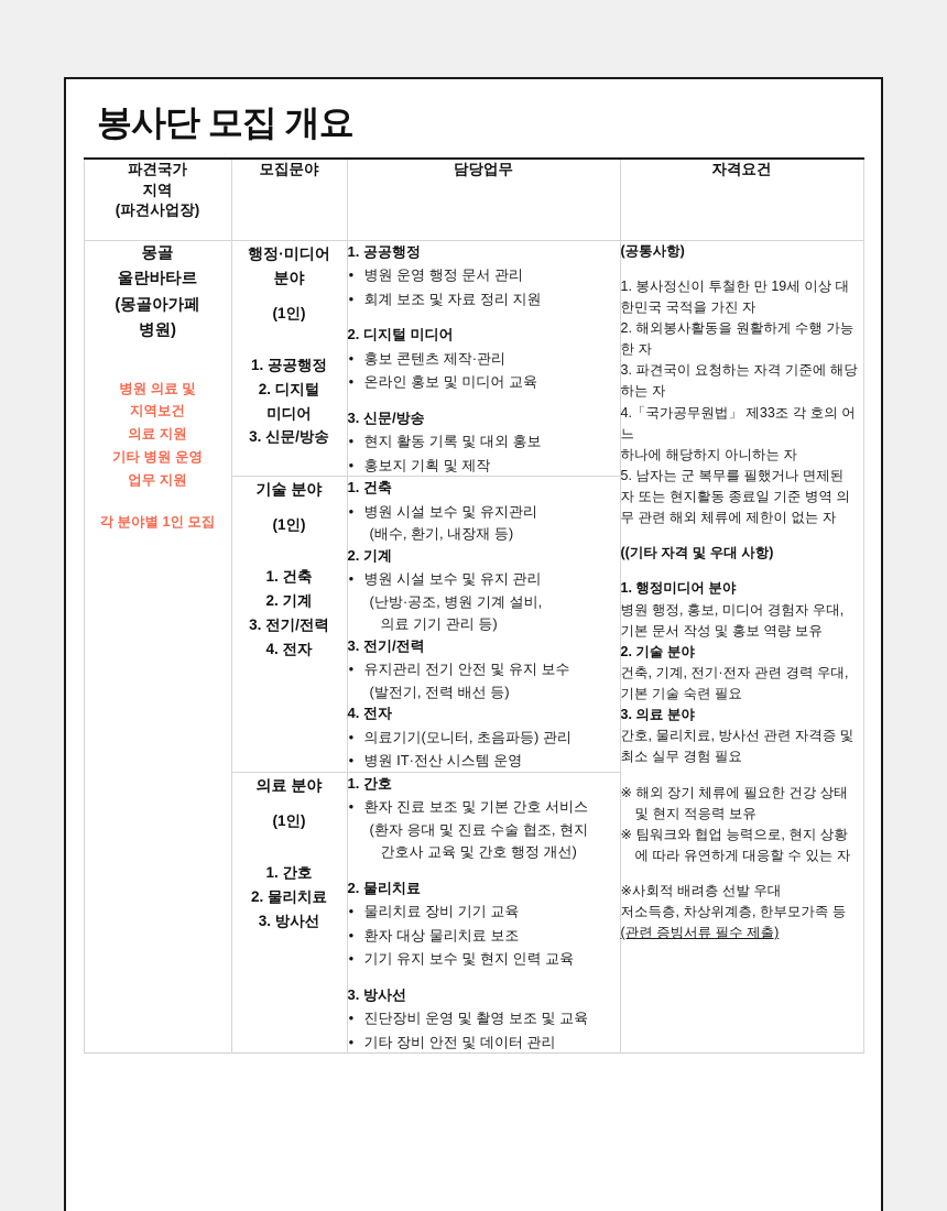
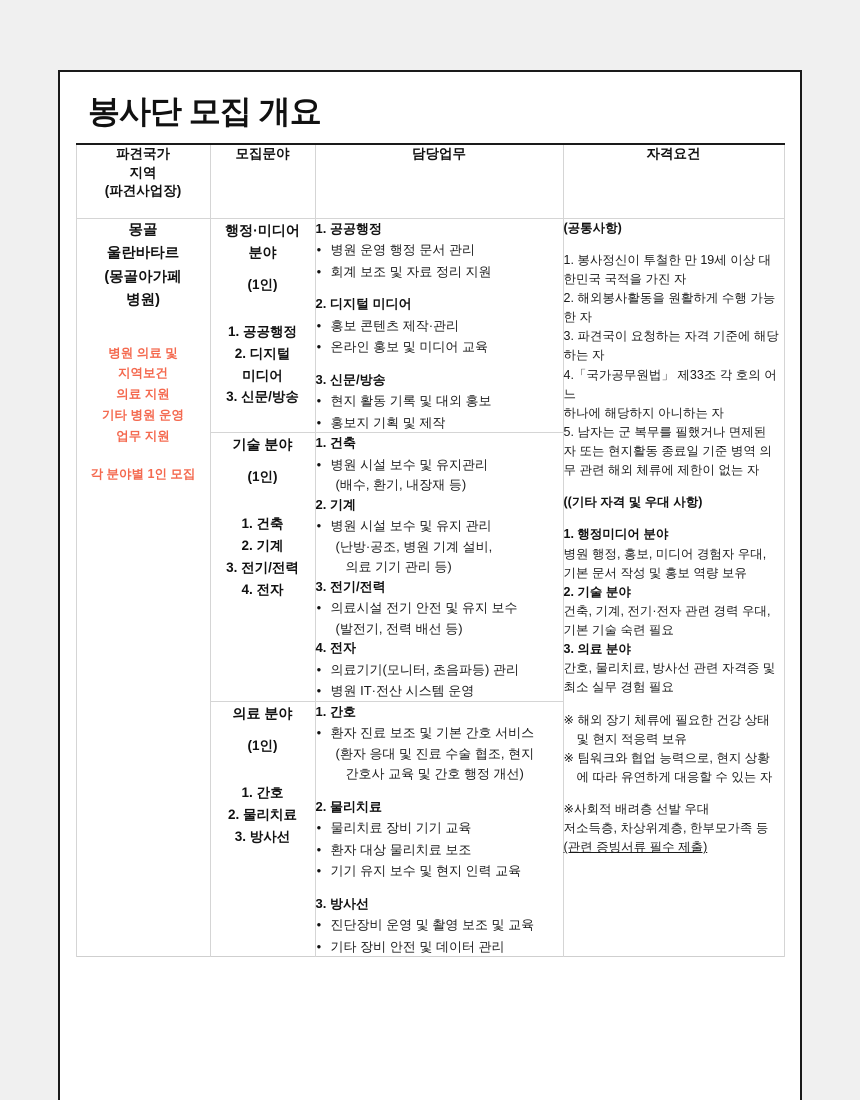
  봉사단 모집 개요
  파견국가 지역 (파견사업장)	모집문야	담당업무	자격요건
  몽골 울란바타르 (몽골아가페 병원) 병원 의료 및 지역보건 의료 지원 기타 병원 운영 업무 지원 각 분야별 1인 모집	행정·미디어 분야 (1인) 1. 공공행정 2. 디지털 미디어 3. 신문/방송	1. 공공행정 병원 운영 행정 문서 관리 회계 보조 및 자료 정리 지원 2. 디지털 미디어 홍보 콘텐츠 제작·관리 온라인 홍보 및 미디어 교육 3. 신문/방송 현지 활동 기록 및 대외 홍보 홍보지 기획 및 제작	(공통사항) 1. 봉사정신이 투철한 만 19세 이상 대 한민국 국적을 가진 자 2. 해외봉사활동을 원활하게 수행 가능 한 자 3. 파견국이 요청하는 자격 기준에 해당 하는 자 4.「국가공무원법」 제33조 각 호의 어느 하나에 해당하지 아니하는 자 5. 남자는 군 복무를 필했거나 면제된 자 또는 현지활동 종료일 기준 병역 의 무 관련 해외 체류에 제한이 없는 자 ((기타 자격 및 우대 사항) 1. 행정미디어 분야 병원 행정, 홍보, 미디어 경험자 우대, 기본 문서 작성 및 홍보 역량 보유 2. 기술 분야 건축, 기계, 전기·전자 관련 경력 우대, 기본 기술 숙련 필요 3. 의료 분야 간호, 물리치료, 방사선 관련 자격증 및 최소 실무 경험 필요 ※ 해외 장기 체류에 필요한 건강 상태 및 현지 적응력 보유 ※ 팀워크와 협업 능력으로, 현지 상황 에 따라 유연하게 대응할 수 있는 자 ※사회적 배려층 선발 우대 저소득층, 차상위계층, 한부모가족 등 (관련 증빙서류 필수 제출)
- 기술 분야 (1인) 1. 건축 2. 기계 3. 전기/전력 4. 전자	1. 건축 병원 시설 보수 및 유지관리 (배수, 환기, 내장재 등) 2. 기계 병원 시설 보수 및 유지 관리 (난방·공조, 병원 기계 설비, 의료 기기 관리 등) 3. 전기/전력 유지관리 전기 안전 및 유지 보수 (발전기, 전력 배선 등) 4. 전자 의료기기(모니터, 초음파등) 관리 병원 IT·전산 시스템 운영
+ 기술 분야 (1인) 1. 건축 2. 기계 3. 전기/전력 4. 전자	1. 건축 병원 시설 보수 및 유지관리 (배수, 환기, 내장재 등) 2. 기계 병원 시설 보수 및 유지 관리 (난방·공조, 병원 기계 설비, 의료 기기 관리 등) 3. 전기/전력 의료시설 전기 안전 및 유지 보수 (발전기, 전력 배선 등) 4. 전자 의료기기(모니터, 초음파등) 관리 병원 IT·전산 시스템 운영
  의료 분야 (1인) 1. 간호 2. 물리치료 3. 방사선	1. 간호 환자 진료 보조 및 기본 간호 서비스 (환자 응대 및 진료 수술 협조, 현지 간호사 교육 및 간호 행정 개선) 2. 물리치료 물리치료 장비 기기 교육 환자 대상 물리치료 보조 기기 유지 보수 및 현지 인력 교육 3. 방사선 진단장비 운영 및 촬영 보조 및 교육 기타 장비 안전 및 데이터 관리
